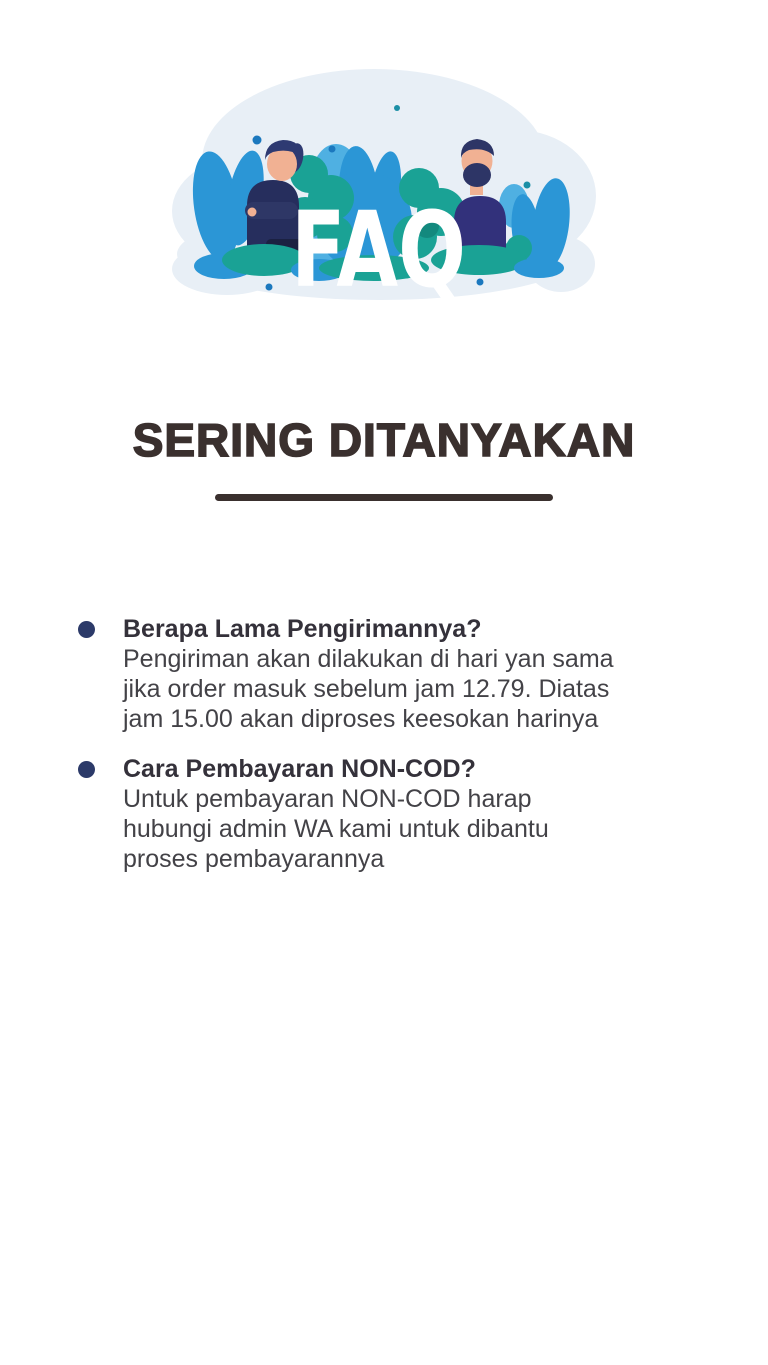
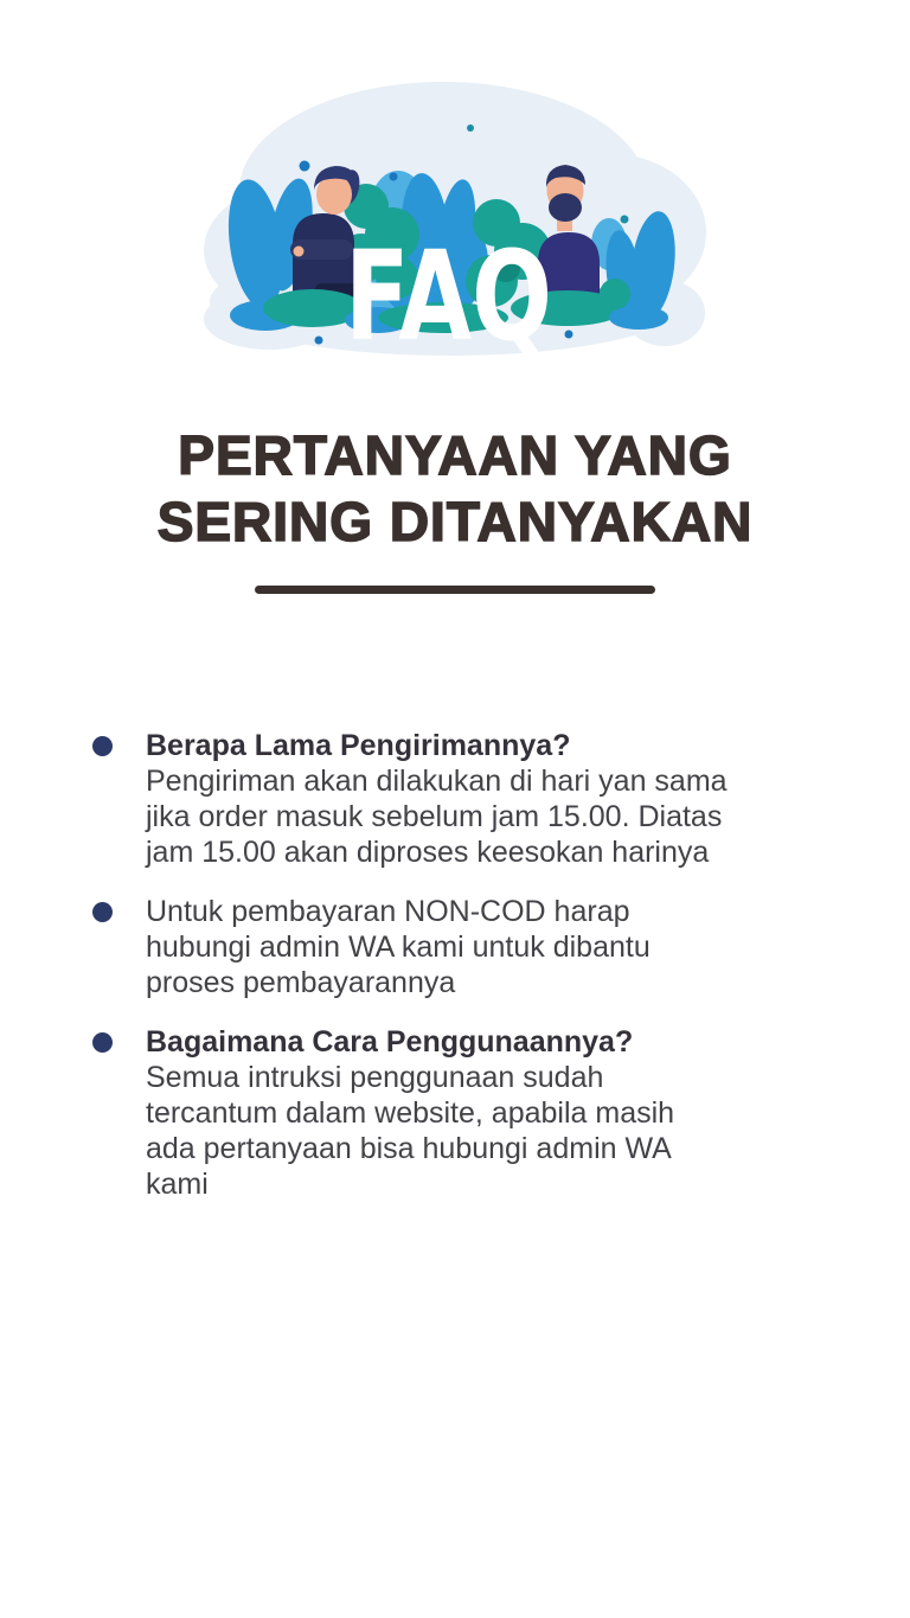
  FAQ
+ PERTANYAAN YANG
  SERING DITANYAKAN
  Berapa Lama Pengirimannya?
- Pengiriman akan dilakukan di hari yan sama jika order masuk sebelum jam 12.79. Diatas jam 15.00 akan diproses keesokan harinya
+ Pengiriman akan dilakukan di hari yan sama jika order masuk sebelum jam 15.00. Diatas jam 15.00 akan diproses keesokan harinya
- Cara Pembayaran NON-COD?
  Untuk pembayaran NON-COD harap hubungi admin WA kami untuk dibantu proses pembayarannya
+ Bagaimana Cara Penggunaannya?
+ Semua intruksi penggunaan sudah tercantum dalam website, apabila masih ada pertanyaan bisa hubungi admin WA kami
